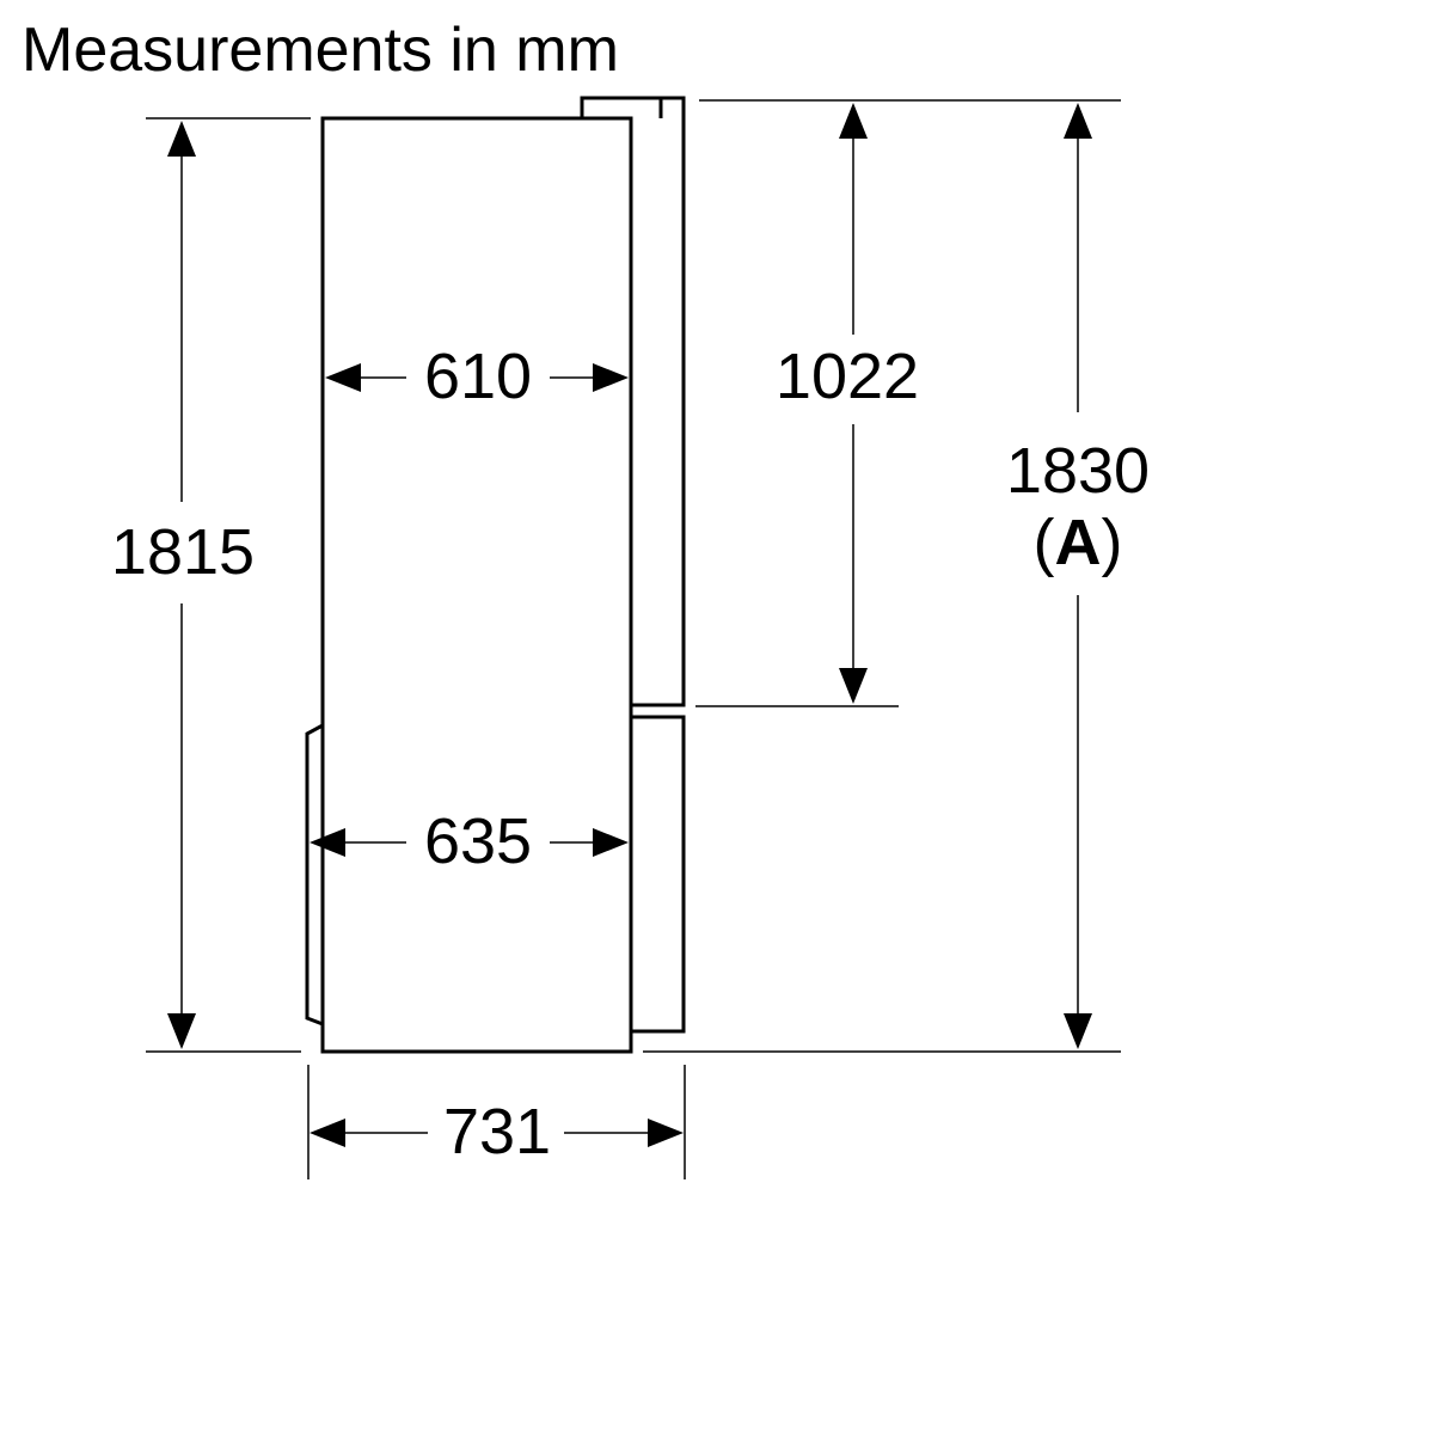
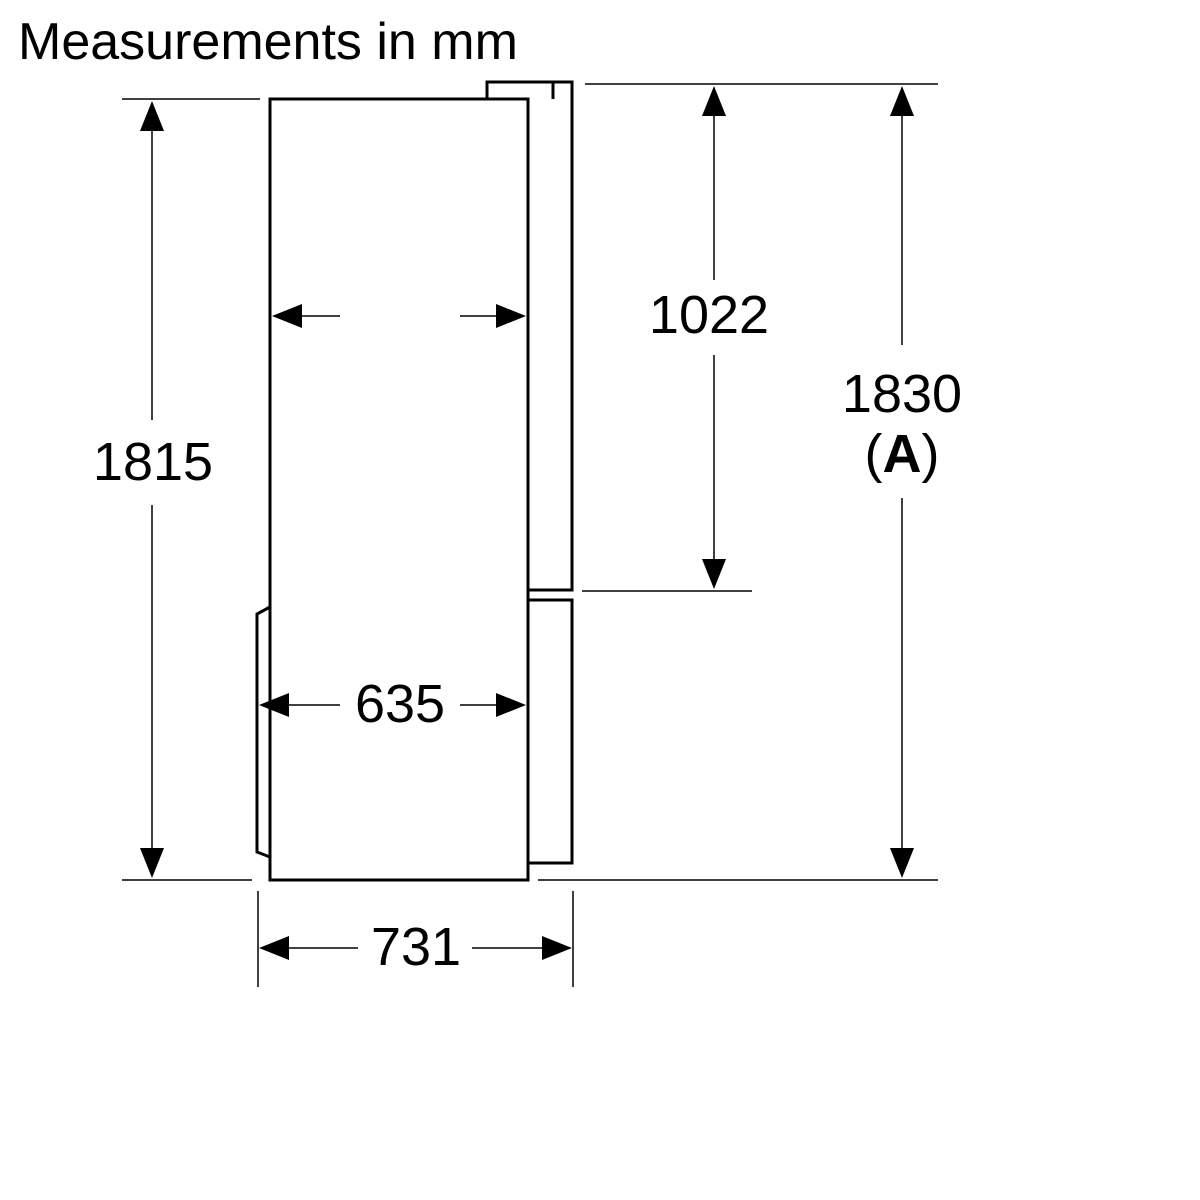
  Measurements in mm
  1815
- 610
  635
  731
  1022
  1830
  (A)
